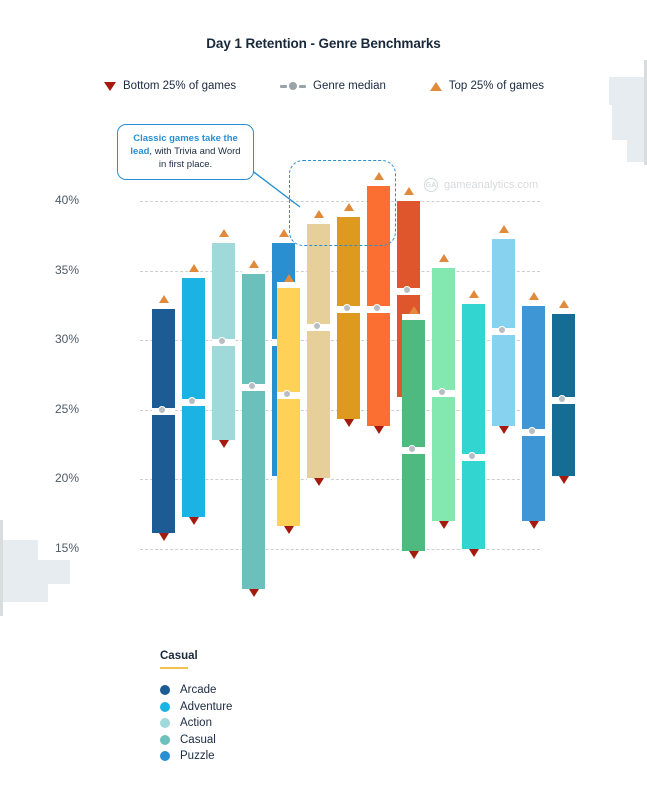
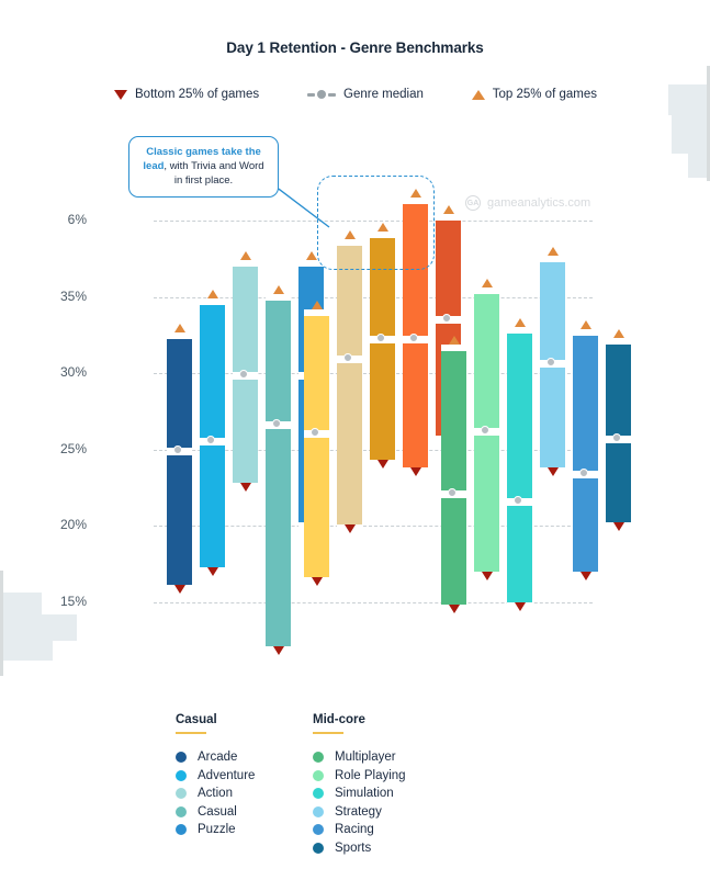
  Day 1 Retention - Genre Benchmarks
  Bottom 25% of games
  Genre median
  Top 25% of games
  15%
  20%
  25%
  30%
  35%
- 40%
+ 6%
  Classic games take the lead, with Trivia and Word in first place.
  gameanalytics.com
  Casual
  Arcade
  Adventure
  Action
  Casual
  Puzzle
+ Mid-core
+ Multiplayer
+ Role Playing
+ Simulation
+ Strategy
+ Racing
+ Sports
